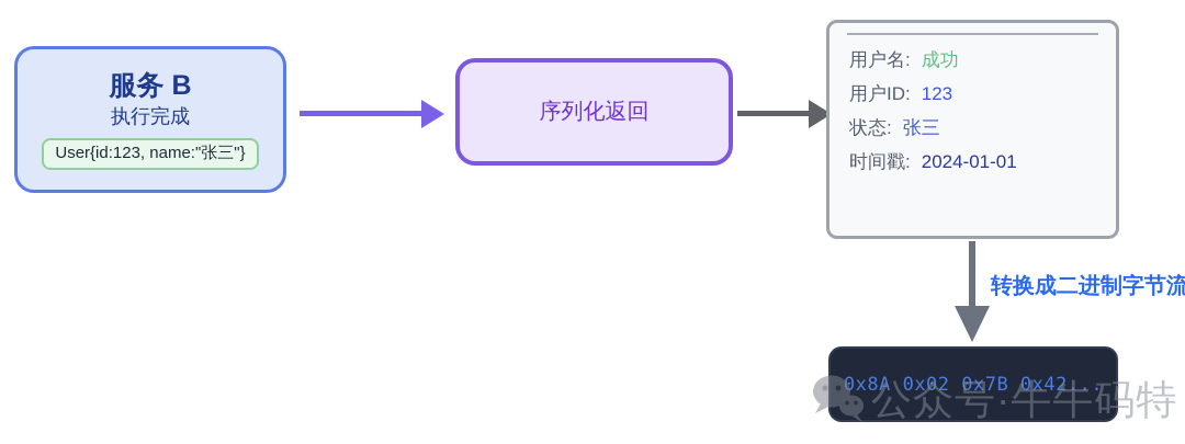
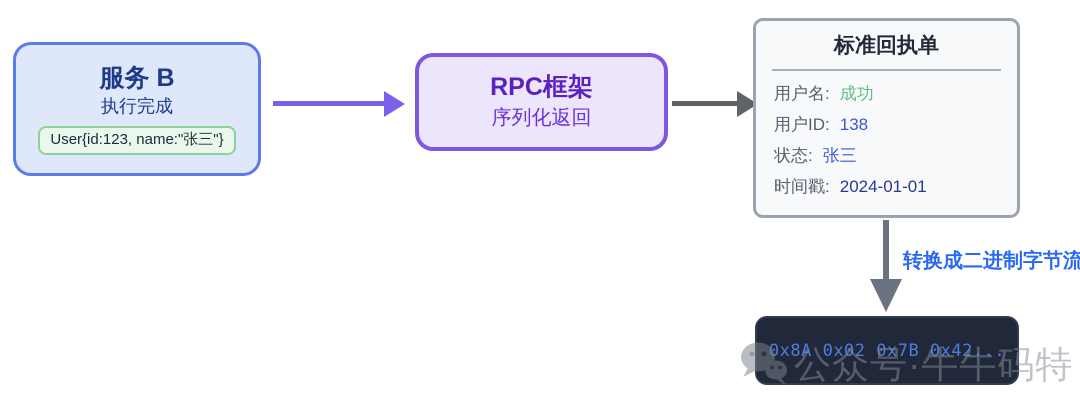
  服务 B
  执行完成
  User{id:123, name:"张三"}
+ RPC框架
  序列化返回
+ 标准回执单
  用户名:
  成功
  用户ID:
- 123
+ 138
  状态:
  张三
  时间戳:
  2024-01-01
  转换成二进制字节流
  0x8A 0x02 0x7B 0x42...
  公众号·牛牛码特
